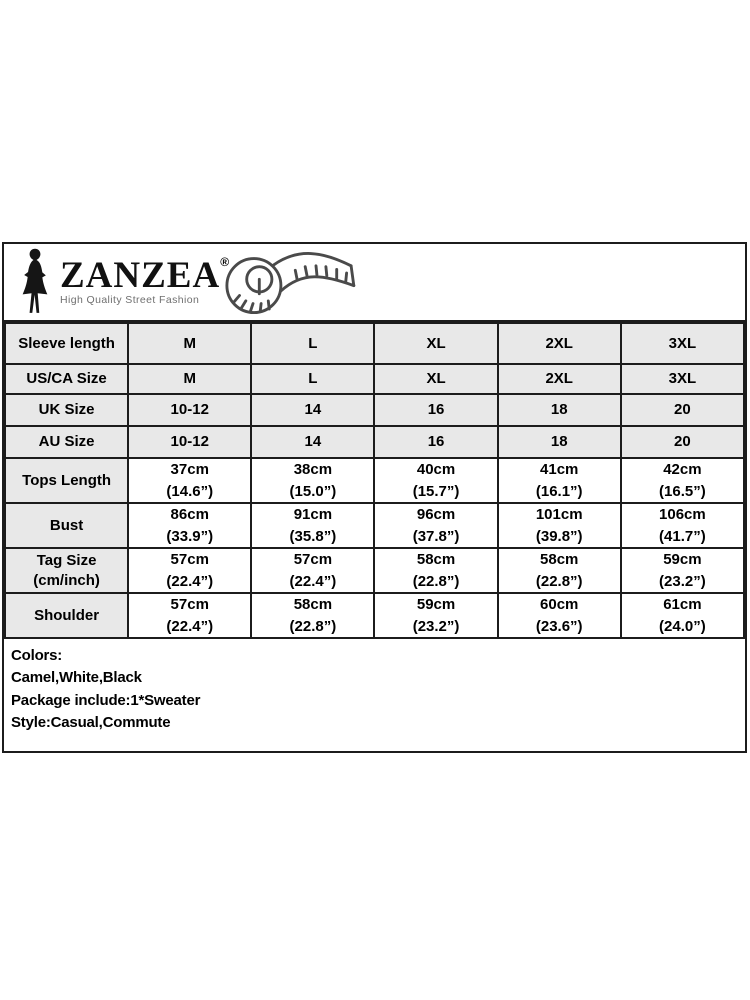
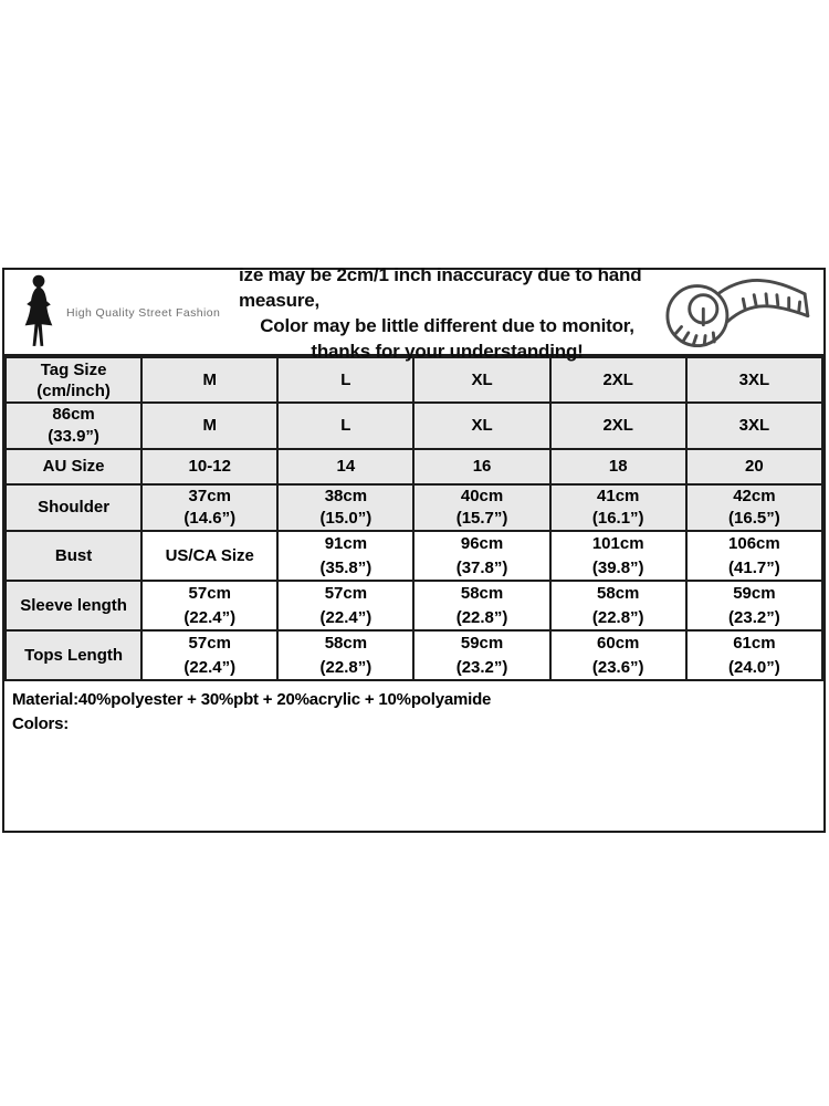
- ZANZEA
- ®
  High Quality Street Fashion
+ ize may be 2cm/1 inch inaccuracy due to hand measure,
+ Color may be little different due to monitor,
+ thanks for your understanding!
- Sleeve length	M	L	XL	2XL	3XL
+ Tag Size (cm/inch)	M	L	XL	2XL	3XL
- US/CA Size	M	L	XL	2XL	3XL
+ 86cm (33.9”)	M	L	XL	2XL	3XL
- UK Size	10-12	14	16	18	20
  AU Size	10-12	14	16	18	20
- Tops Length	37cm (14.6”)	38cm (15.0”)	40cm (15.7”)	41cm (16.1”)	42cm (16.5”)
+ Shoulder	37cm (14.6”)	38cm (15.0”)	40cm (15.7”)	41cm (16.1”)	42cm (16.5”)
- Bust	86cm (33.9”)	91cm (35.8”)	96cm (37.8”)	101cm (39.8”)	106cm (41.7”)
+ Bust	US/CA Size	91cm (35.8”)	96cm (37.8”)	101cm (39.8”)	106cm (41.7”)
- Tag Size (cm/inch)	57cm (22.4”)	57cm (22.4”)	58cm (22.8”)	58cm (22.8”)	59cm (23.2”)
+ Sleeve length	57cm (22.4”)	57cm (22.4”)	58cm (22.8”)	58cm (22.8”)	59cm (23.2”)
- Shoulder	57cm (22.4”)	58cm (22.8”)	59cm (23.2”)	60cm (23.6”)	61cm (24.0”)
+ Tops Length	57cm (22.4”)	58cm (22.8”)	59cm (23.2”)	60cm (23.6”)	61cm (24.0”)
+ Material:40%polyester + 30%pbt + 20%acrylic + 10%polyamide
  Colors:
- Camel,White,Black
- Package include:1*Sweater
- Style:Casual,Commute
